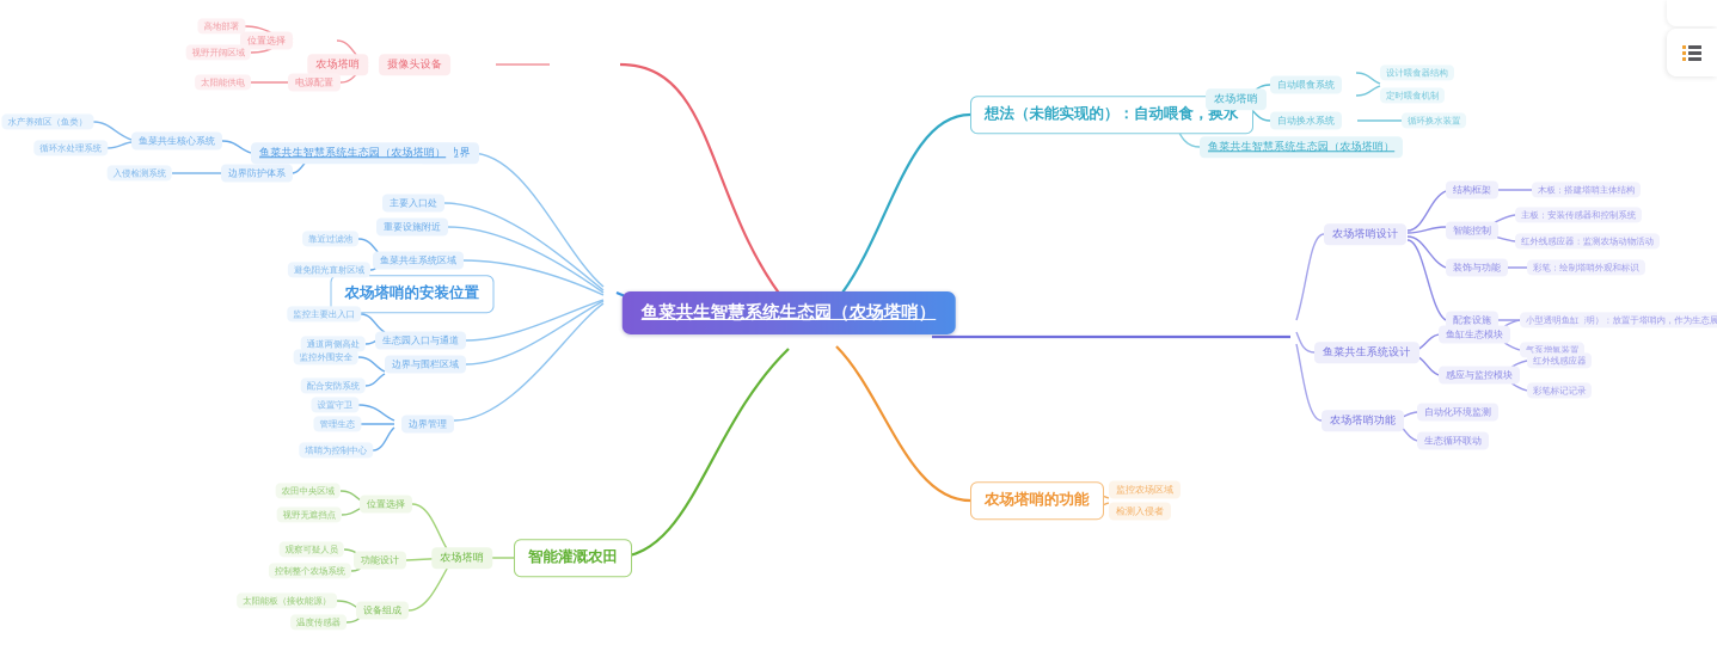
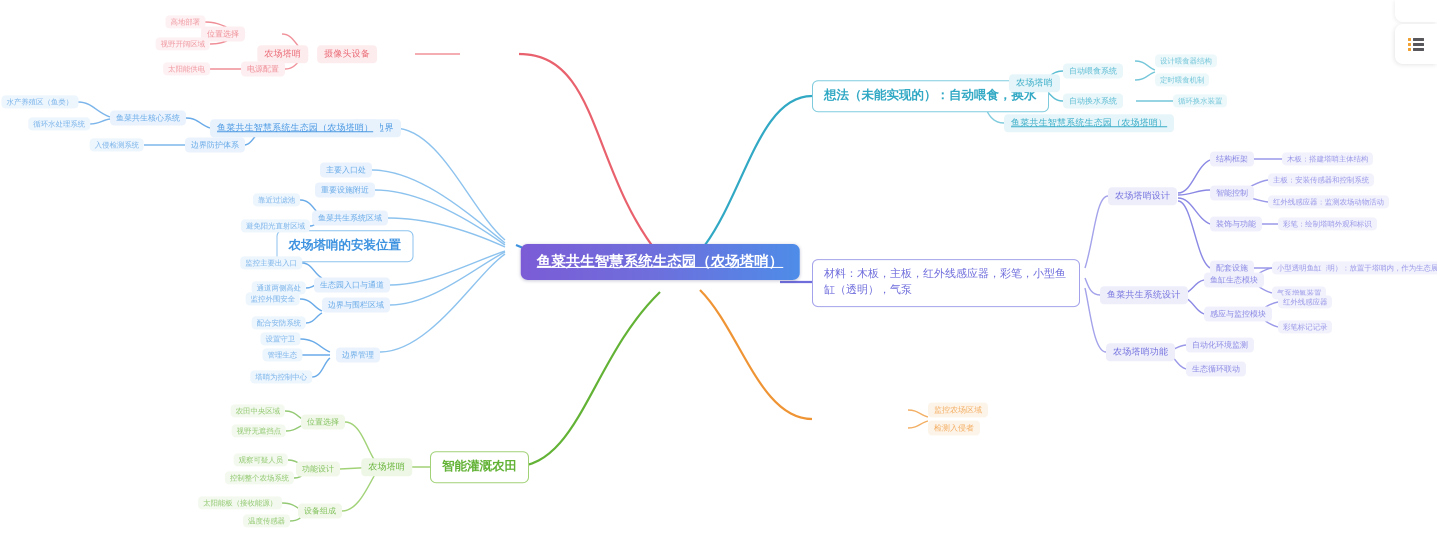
  鱼菜共生智慧系统生态园（农场塔哨）
  摄像头设备
  农场塔哨
  位置选择
  高地部署
  视野开阔区域
  电源配置
  太阳能供电
  农场塔哨的安装位置
  鱼菜共生智慧系统生态园（农场塔哨）
  鱼菜共生核心系统
  水产养殖区（鱼类）
  循环水处理系统
  边界防护体系
  入侵检测系统
  主要入口处
  重要设施附近
  鱼菜共生系统区域
  靠近过滤池
  避免阳光直射区域
  生态园入口与通道
  监控主要出入口
  通道两侧高处
  边界与围栏区域
  监控外围安全
  配合安防系统
  边界管理
  设置守卫
  管理生态
  塔哨为控制中心
  想法（未能实现的）：自动喂食，换水
  农场塔哨
  鱼菜共生智慧系统生态园（农场塔哨）
  自动喂食系统
  设计喂食器结构
  定时喂食机制
  自动换水系统
  循环换水装置
+ 材料：木板，主板，红外线感应器，彩笔，小型鱼缸（透明），气泵
  农场塔哨设计
  结构框架
  木板：搭建塔哨主体结构
  智能控制
  主板：安装传感器和控制系统
  红外线感应器：监测农场动物活动
  装饰与功能
  彩笔：绘制塔哨外观和标识
  配套设施
  鱼菜共生系统设计
  鱼缸生态模块
  小型透明鱼缸
  气泵增氧装置
  感应与监控模块
  红外线感应器
  彩笔标记记录
  农场塔哨功能
  自动化环境监测
  生态循环联动
- 农场塔哨的功能
  监控农场区域
  检测入侵者
  智能灌溉农田
  农场塔哨
  位置选择
  农田中央区域
  视野无遮挡点
  功能设计
  观察可疑人员
  控制整个农场系统
  设备组成
  太阳能板（接收能源）
  温度传感器
